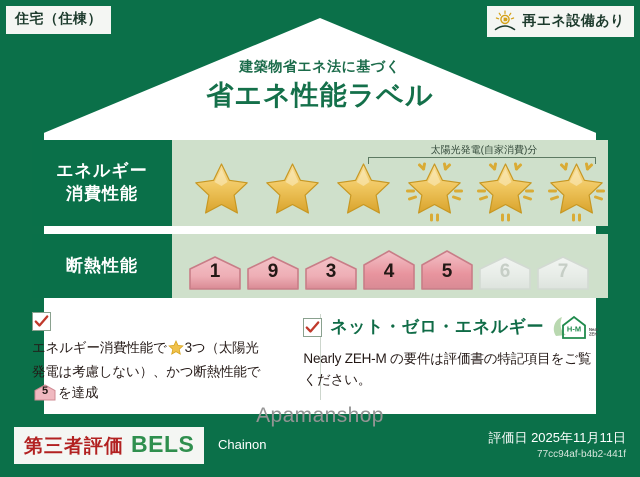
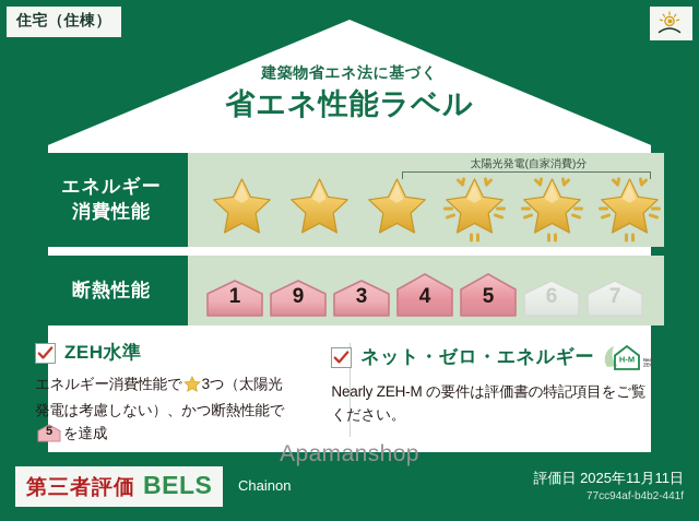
  住宅（住棟）
- 再エネ設備あり
  建築物省エネ法に基づく
  省エネ性能ラベル
  エネルギー
  消費性能
  太陽光発電(自家消費)分
  断熱性能
  1
  9
  3
  4
  5
  6
  7
+ ZEH水準
  エネルギー消費性能で 3つ（太陽光発電は考慮しない）、かつ断熱性能で
  5
  を達成
  ネット・ゼロ・エネルギー
  H-M
  Nearly ZEH-M の要件は評価書の特記項目をご覧ください。
  Apamanshop
  第三者評価
  BELS
  Chainon
  評価日 2025年11月11日
  77cc94af-b4b2-441f
